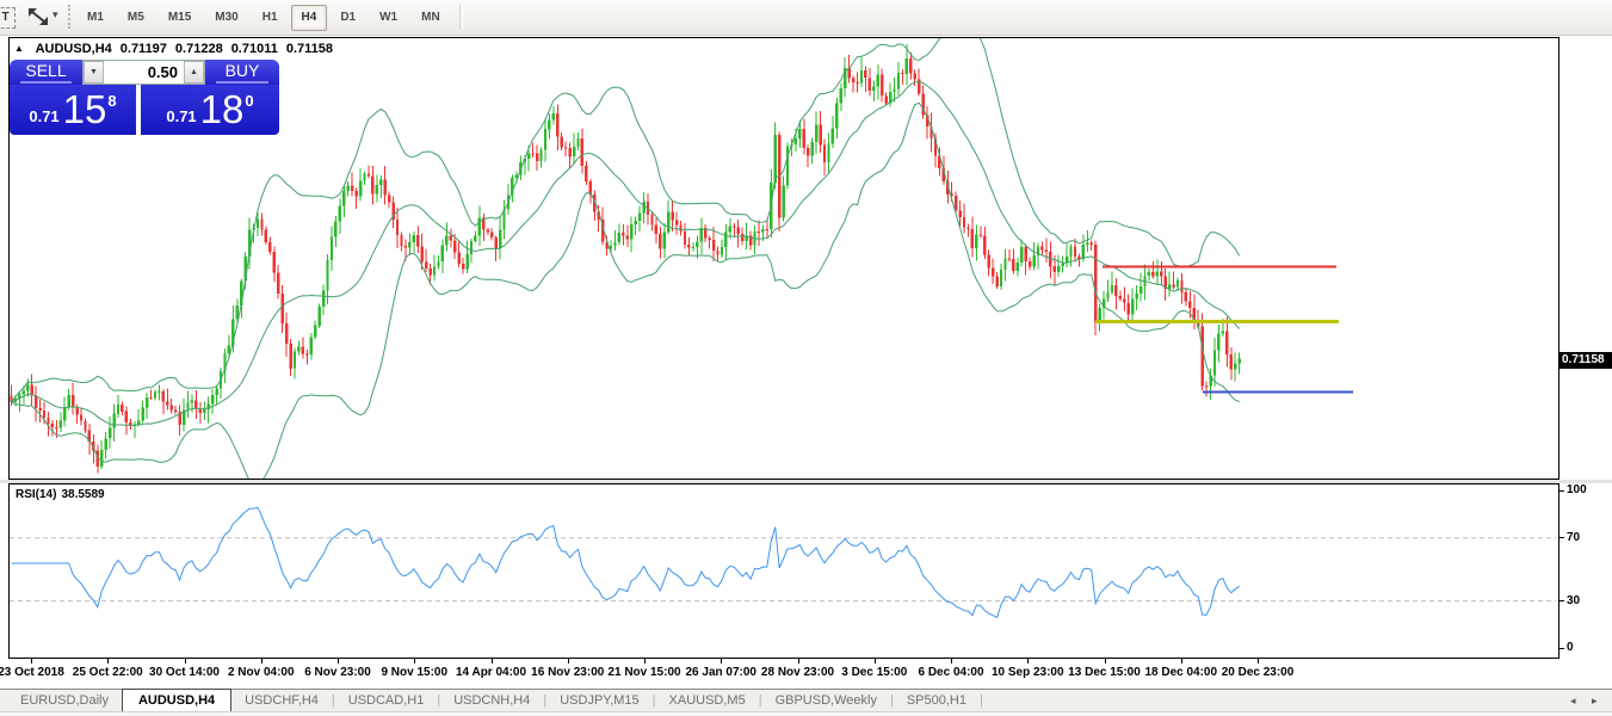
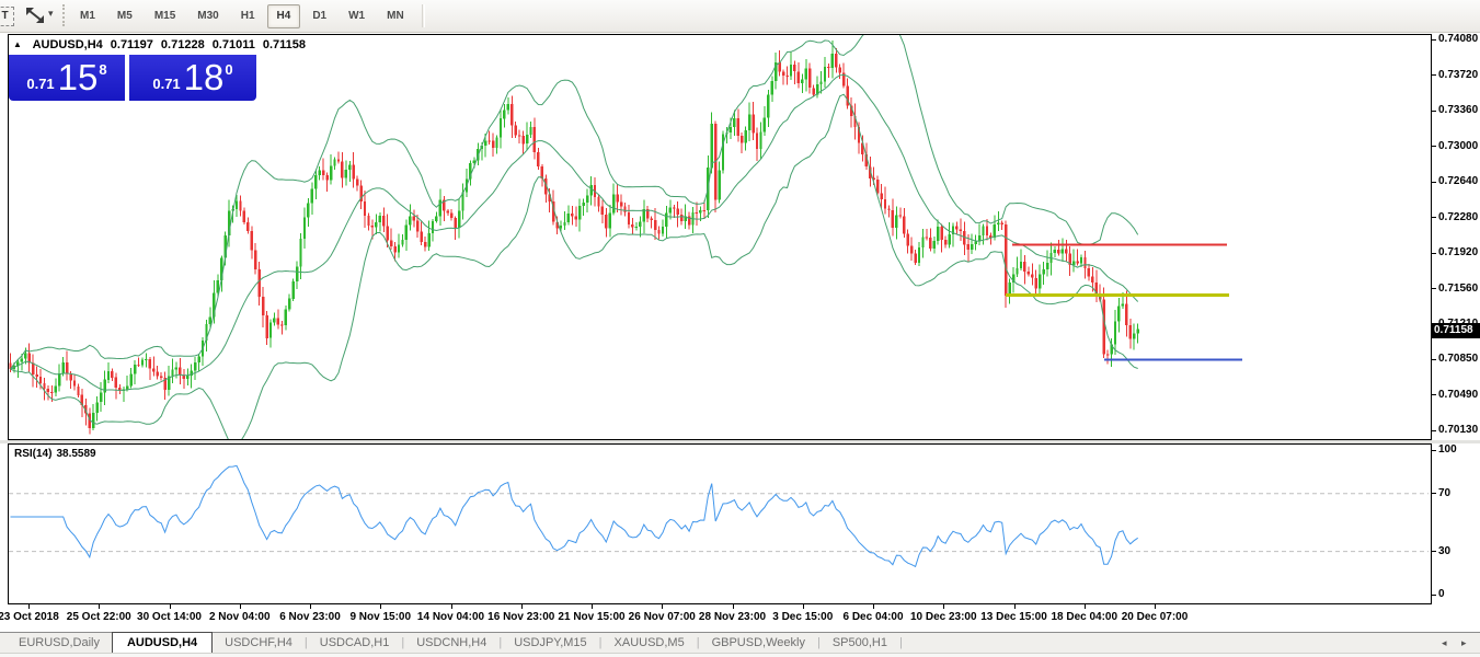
  T
  ▾
  M1
  M5
  M15
  M30
  H1
  H4
  D1
  W1
  MN
  ▲ AUDUSD,H4 0.71197 0.71228 0.71011 0.71158
- SELL
- 0.50
- BUY
  0.71
  15
  8
  0.71
  18
  0
+ 0.74080
+ 0.73720
+ 0.73360
+ 0.73000
+ 0.72640
+ 0.72280
+ 0.71920
+ 0.71560
+ 0.70850
+ 0.70490
+ 0.70130
  0.71158
  RSI(14) 38.5589
  100
  70
  30
  0
  23 Oct 2018
  25 Oct 22:00
  30 Oct 14:00
  2 Nov 04:00
  6 Nov 23:00
  9 Nov 15:00
- 14 Apr 04:00
+ 14 Nov 04:00
  16 Nov 23:00
  21 Nov 15:00
- 26 Jan 07:00
+ 26 Nov 07:00
  28 Nov 23:00
  3 Dec 15:00
  6 Dec 04:00
- 10 Sep 23:00
+ 10 Dec 23:00
  13 Dec 15:00
  18 Dec 04:00
- 20 Dec 23:00
+ 20 Dec 07:00
  EURUSD,Daily
  AUDUSD,H4
  USDCHF,H4
  |
  USDCAD,H1
  |
  USDCNH,H4
  |
  USDJPY,M15
  |
  XAUUSD,M5
  |
  GBPUSD,Weekly
  |
  SP500,H1
  |
  ◂
  ▸
